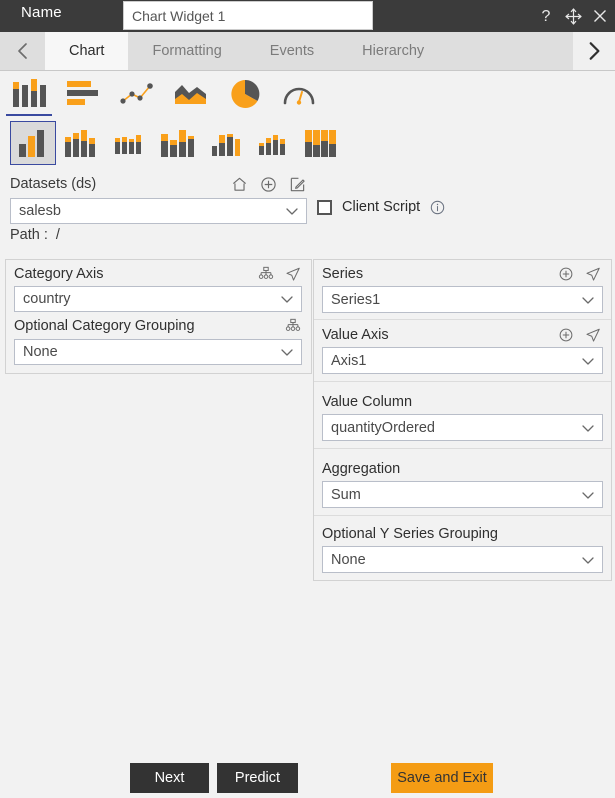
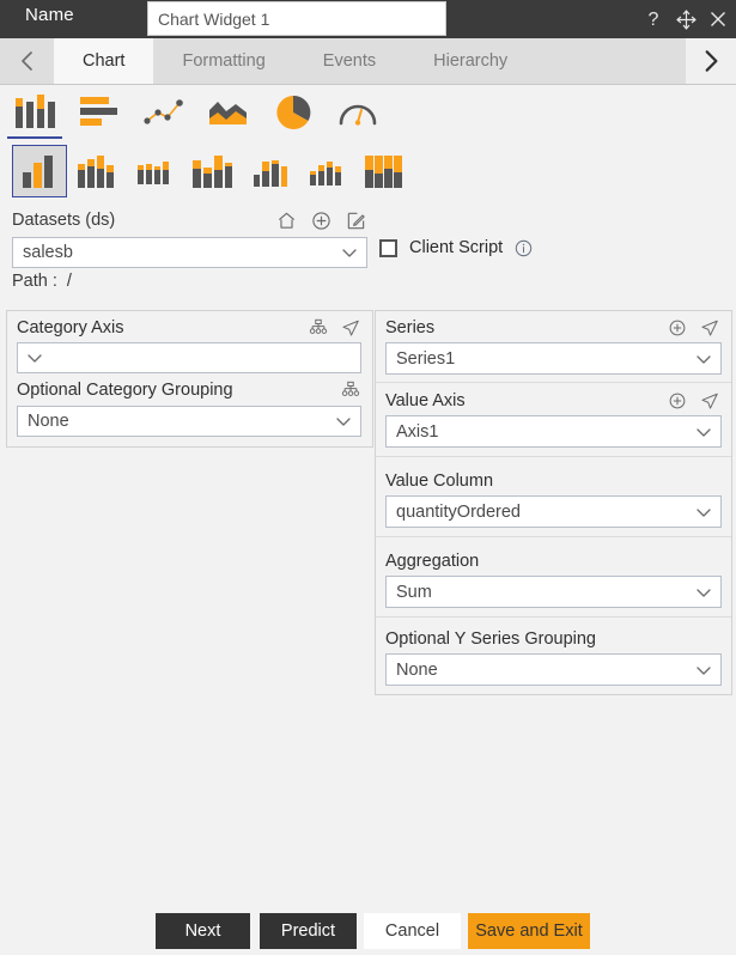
  Name
  Chart Widget 1
  ?
  Chart
  Formatting
  Events
  Hierarchy
  Datasets (ds)
  salesb
  Path : /
  Client Script
  Category Axis
- country
  Optional Category Grouping
  None
  Series
  Series1
  Value Axis
  Axis1
  Value Column
  quantityOrdered
  Aggregation
  Sum
  Optional Y Series Grouping
  None
  Next
  Predict
+ Cancel
  Save and Exit
